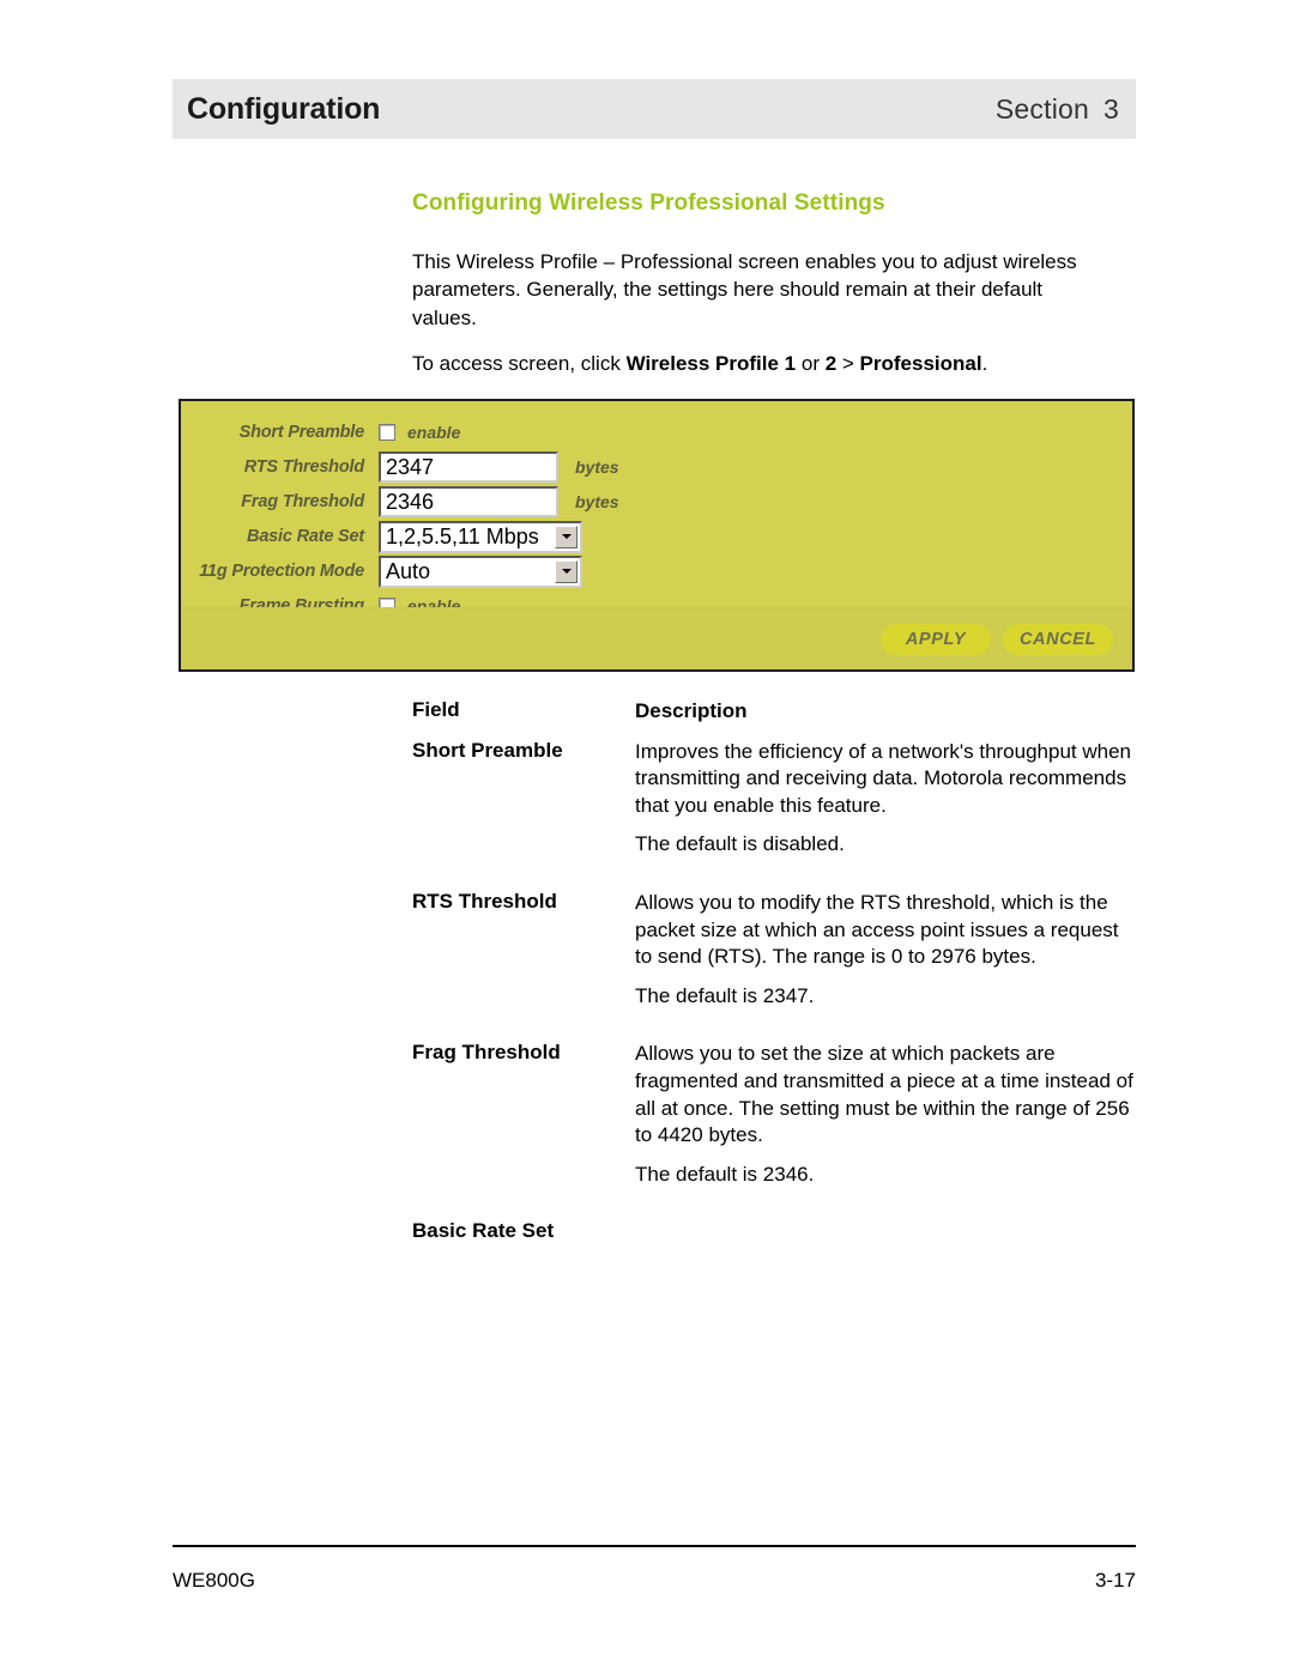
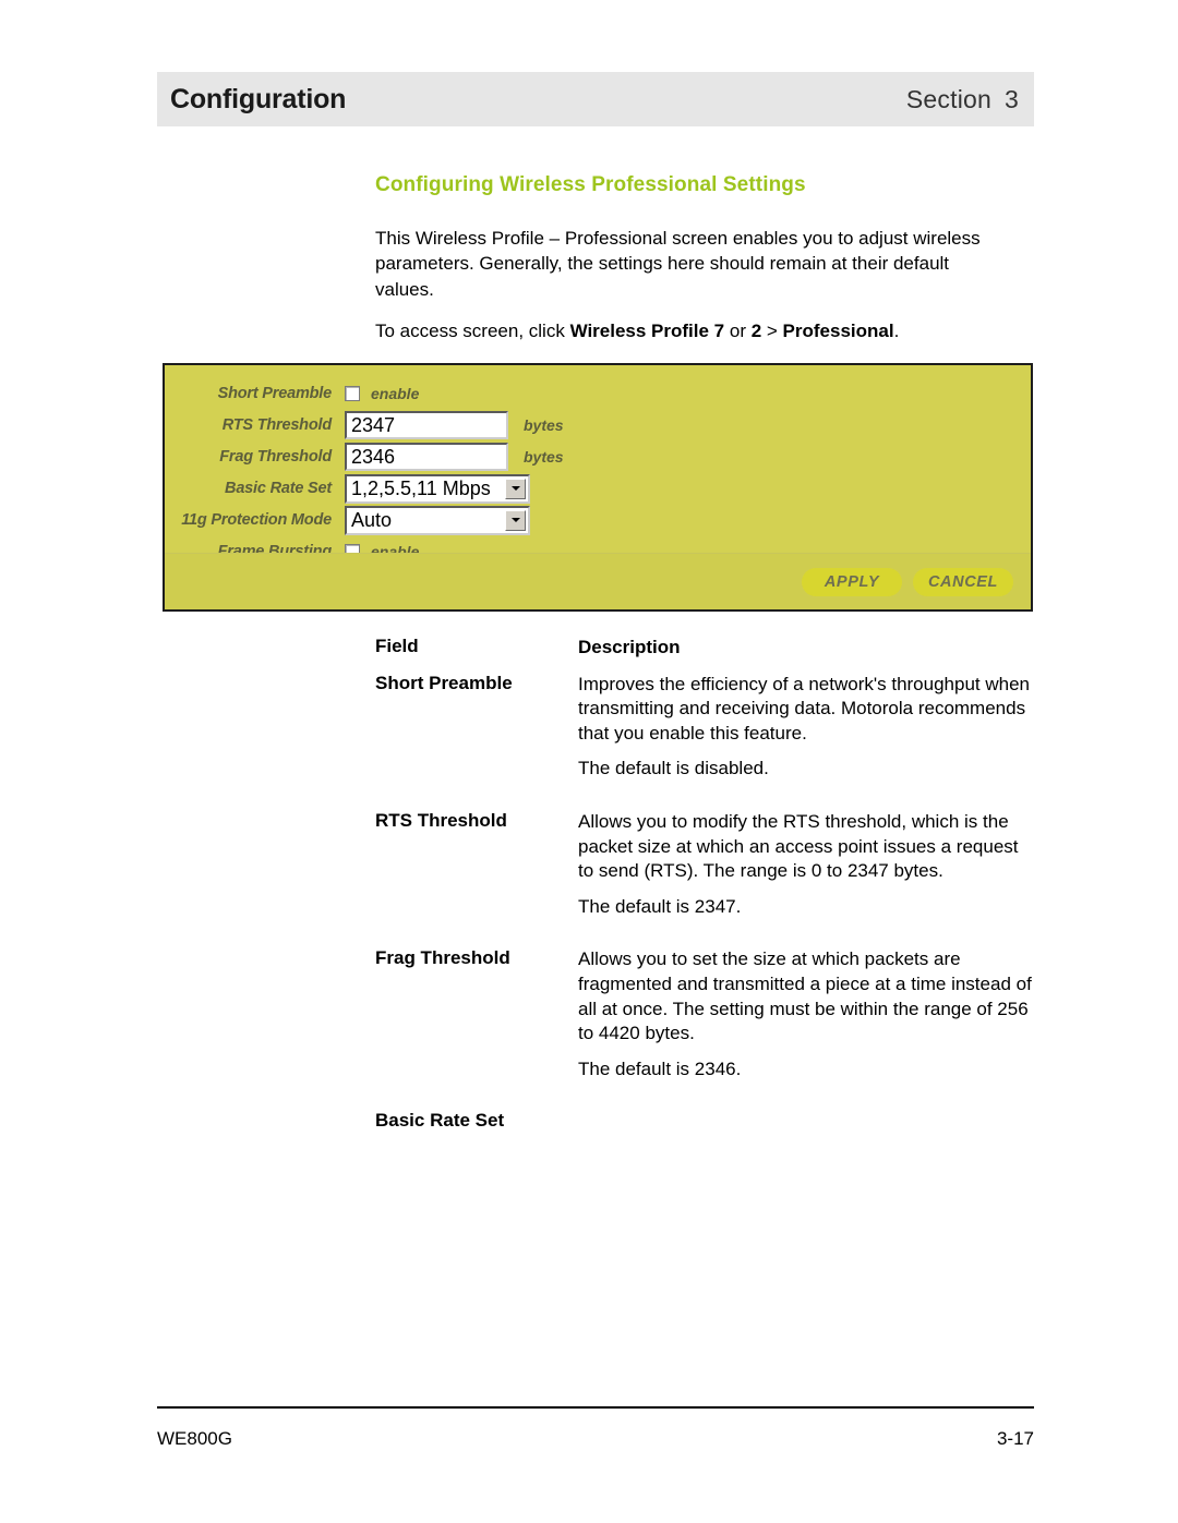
  Configuration
  Section 3
  Configuring Wireless Professional Settings
  This Wireless Profile – Professional screen enables you to adjust wireless parameters. Generally, the settings here should remain at their default values.
- To access screen, click Wireless Profile 1 or 2 > Professional.
+ To access screen, click Wireless Profile 7 or 2 > Professional.
  Short Preamble
  enable
  RTS Threshold
  2347
  bytes
  Frag Threshold
  2346
  bytes
  Basic Rate Set
  1,2,5.5,11 Mbps
  11g Protection Mode
  Auto
  Frame Bursting
  enable
  APPLY
  CANCEL
  Field
  Description
  Short Preamble
  Improves the efficiency of a network's throughput when transmitting and receiving data. Motorola recommends that you enable this feature.
  The default is disabled.
  RTS Threshold
- Allows you to modify the RTS threshold, which is the packet size at which an access point issues a request to send (RTS). The range is 0 to 2976 bytes.
+ Allows you to modify the RTS threshold, which is the packet size at which an access point issues a request to send (RTS). The range is 0 to 2347 bytes.
  The default is 2347.
  Frag Threshold
  Allows you to set the size at which packets are fragmented and transmitted a piece at a time instead of all at once. The setting must be within the range of 256 to 4420 bytes.
  The default is 2346.
  Basic Rate Set
  WE800G
  3-17
